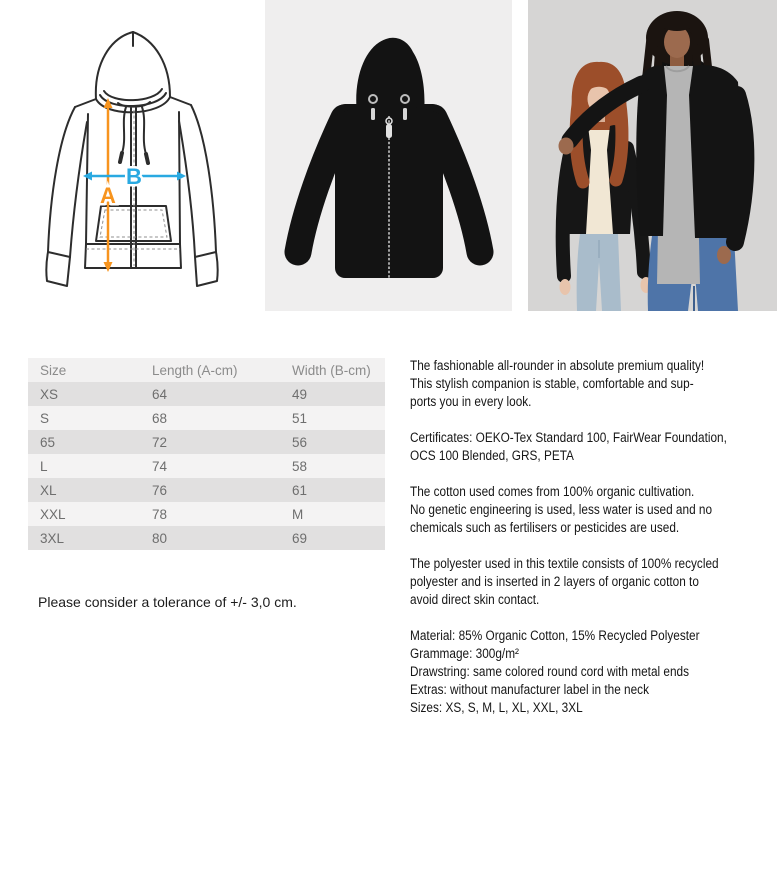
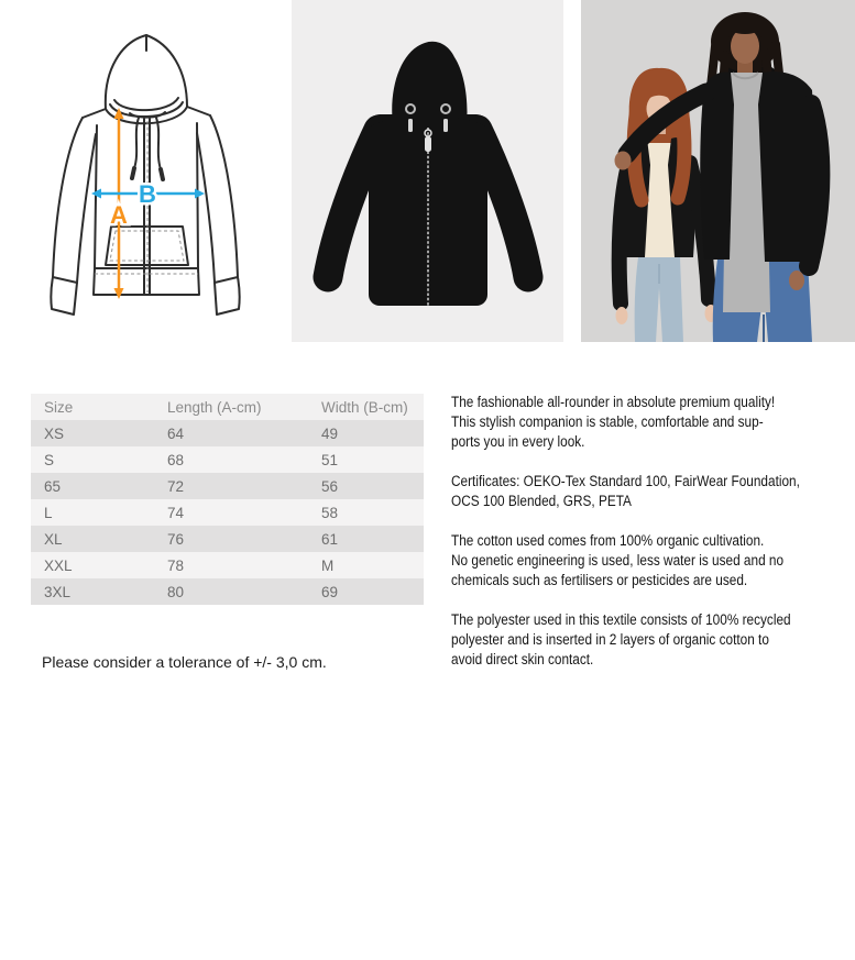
  A
  B
  Size	Length (A-cm)	Width (B-cm)
  XS	64	49
  S	68	51
  65	72	56
  L	74	58
  XL	76	61
  XXL	78	M
  3XL	80	69
  Please consider a tolerance of +/- 3,0 cm.
  The fashionable all-rounder in absolute premium quality!
  This stylish companion is stable, comfortable and sup-
  ports you in every look.
  Certificates: OEKO-Tex Standard 100, FairWear Foundation,
  OCS 100 Blended, GRS, PETA
  The cotton used comes from 100% organic cultivation.
  No genetic engineering is used, less water is used and no
  chemicals such as fertilisers or pesticides are used.
  The polyester used in this textile consists of 100% recycled
  polyester and is inserted in 2 layers of organic cotton to
  avoid direct skin contact.
- Material: 85% Organic Cotton, 15% Recycled Polyester
- Grammage: 300g/m²
- Drawstring: same colored round cord with metal ends
- Extras: without manufacturer label in the neck
- Sizes: XS, S, M, L, XL, XXL, 3XL
